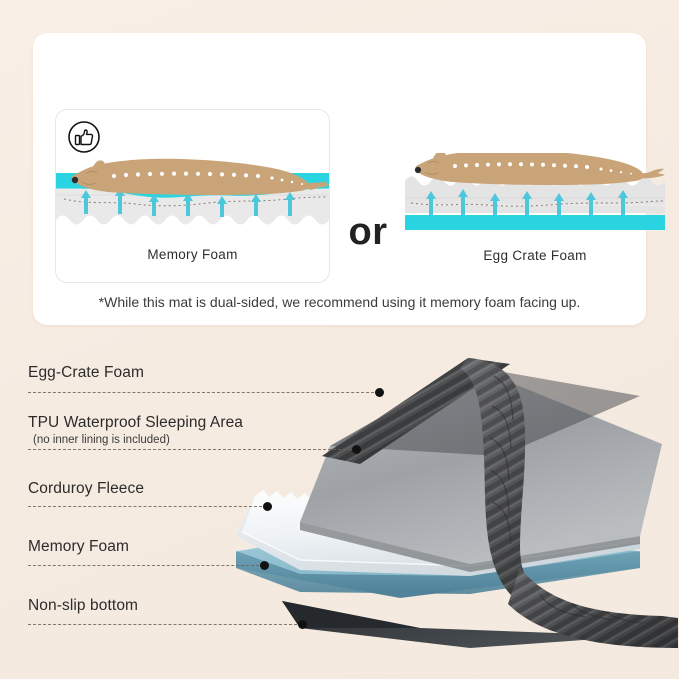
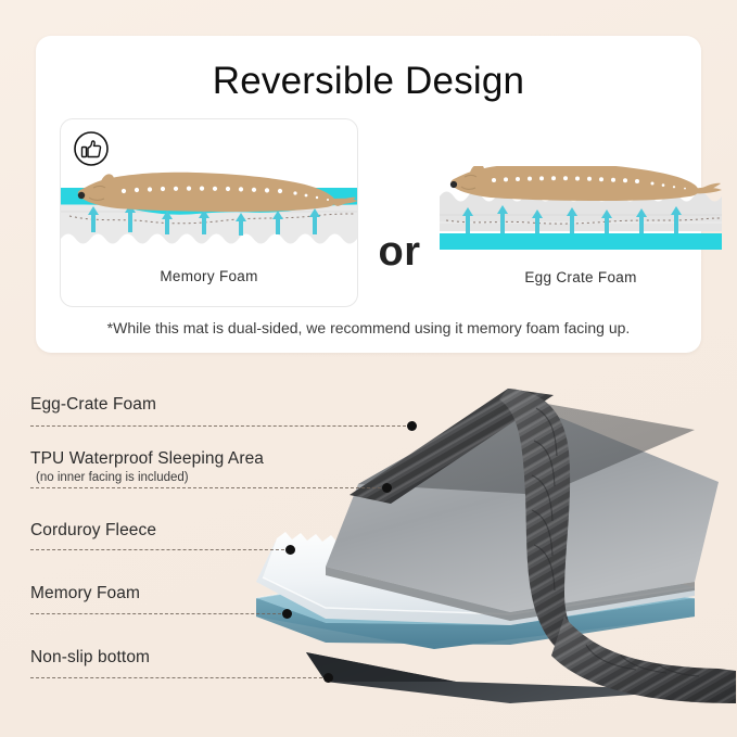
+ Reversible Design
  Memory Foam
  or
  Egg Crate Foam
  *While this mat is dual-sided, we recommend using it memory foam facing up.
  Egg-Crate Foam
  TPU Waterproof Sleeping Area
- (no inner lining is included)
+ (no inner facing is included)
  Corduroy Fleece
  Memory Foam
  Non-slip bottom
